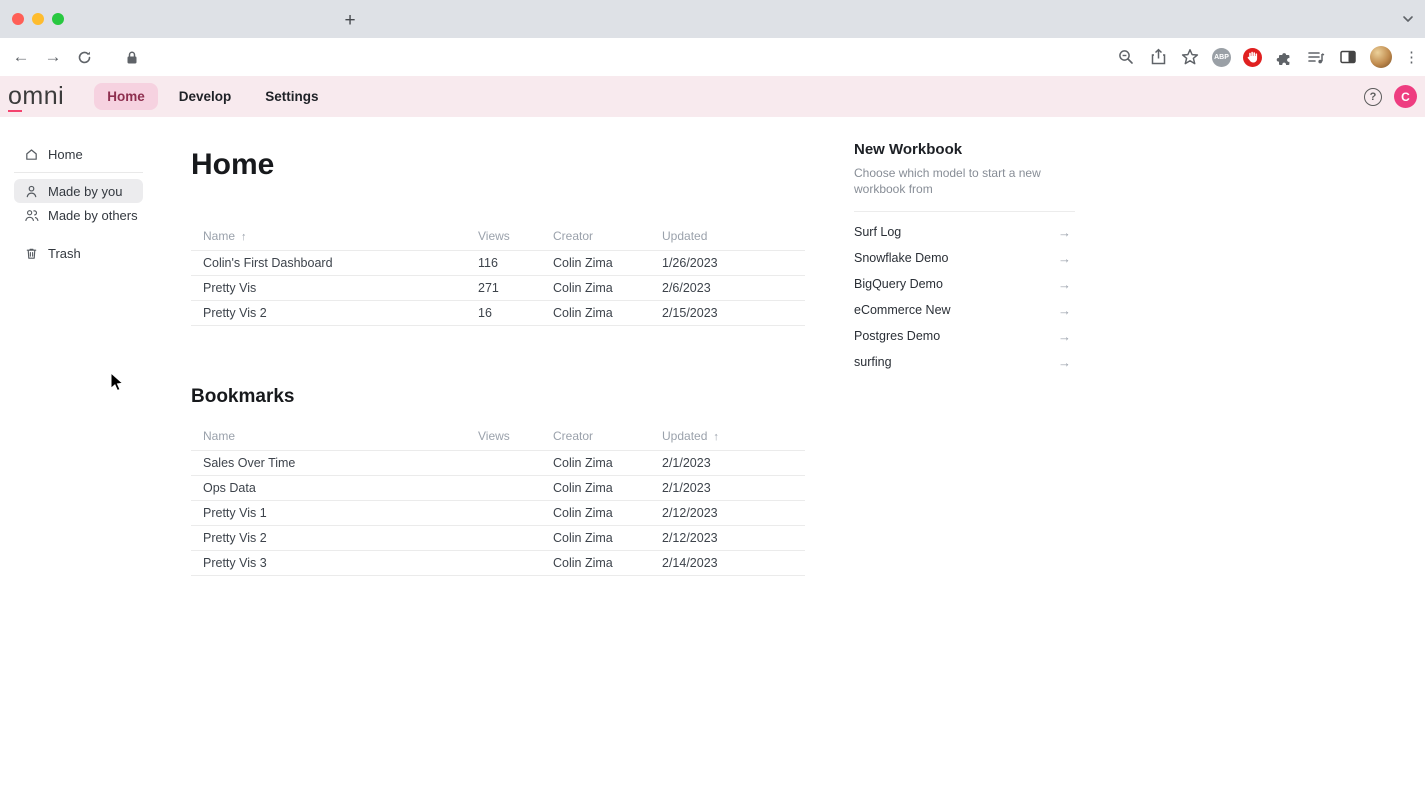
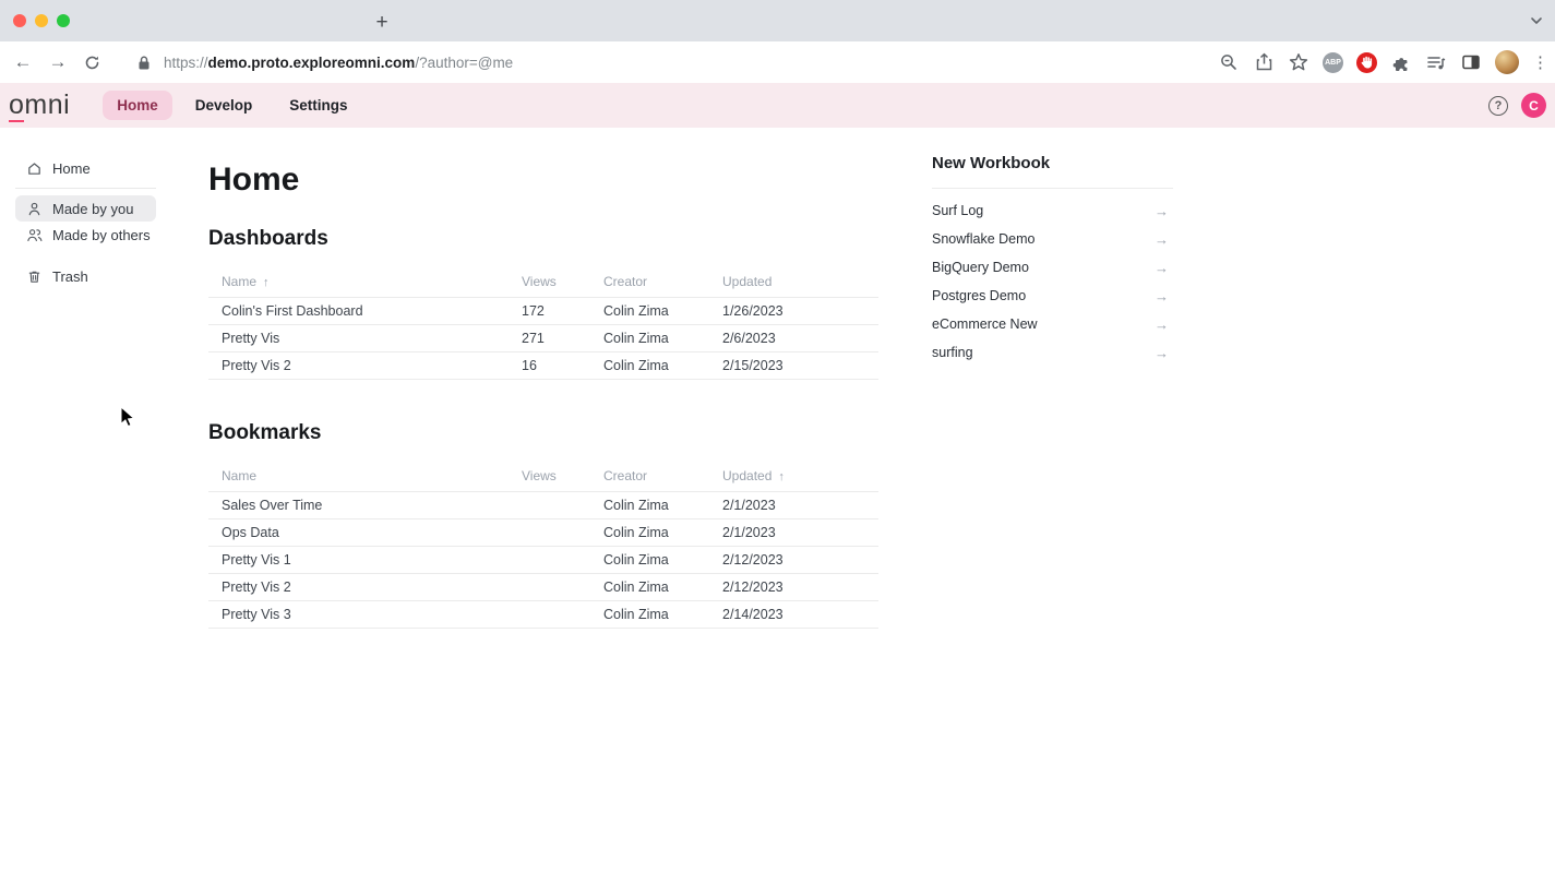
  +
  ←
  →
+ https://demo.proto.exploreomni.com/?author=@me
  ⋮
  omni
  Home
  Develop
  Settings
  ?
  C
  Home
  Made by you
  Made by others
  Trash
  Home
+ Dashboards
  Name ↑
  Views
  Creator
  Updated
  Colin's First Dashboard
- 116
+ 172
  Colin Zima
  1/26/2023
  Pretty Vis
  271
  Colin Zima
  2/6/2023
  Pretty Vis 2
  16
  Colin Zima
  2/15/2023
  Bookmarks
  Name
  Views
  Creator
  Updated ↑
  Sales Over Time
  Colin Zima
  2/1/2023
  Ops Data
  Colin Zima
  2/1/2023
  Pretty Vis 1
  Colin Zima
  2/12/2023
  Pretty Vis 2
  Colin Zima
  2/12/2023
  Pretty Vis 3
  Colin Zima
  2/14/2023
  New Workbook
- Choose which model to start a new workbook from
  Surf Log
  →
  Snowflake Demo
  →
  BigQuery Demo
  →
- eCommerce New
+ Postgres Demo
  →
- Postgres Demo
+ eCommerce New
  →
  surfing
  →
